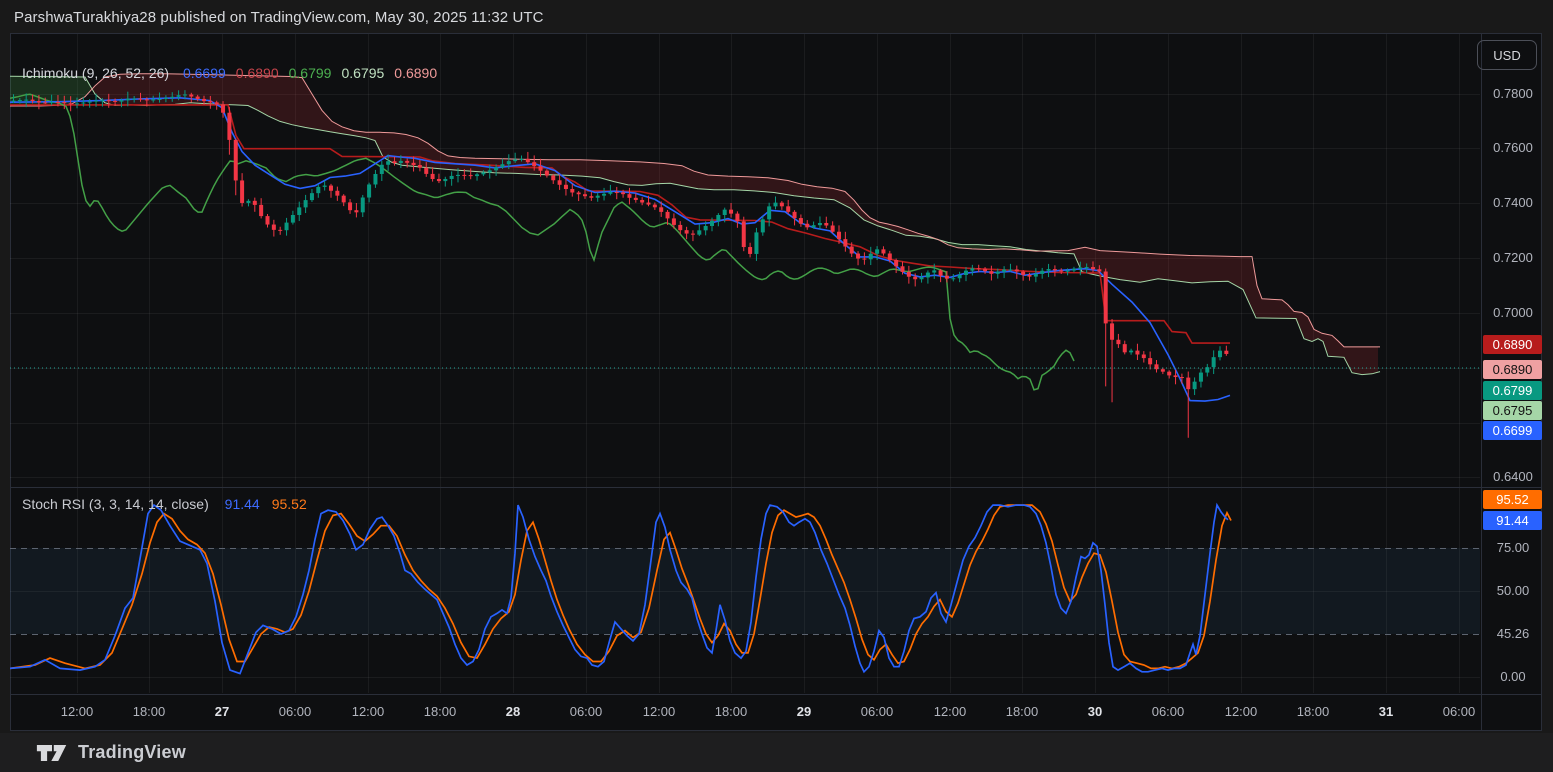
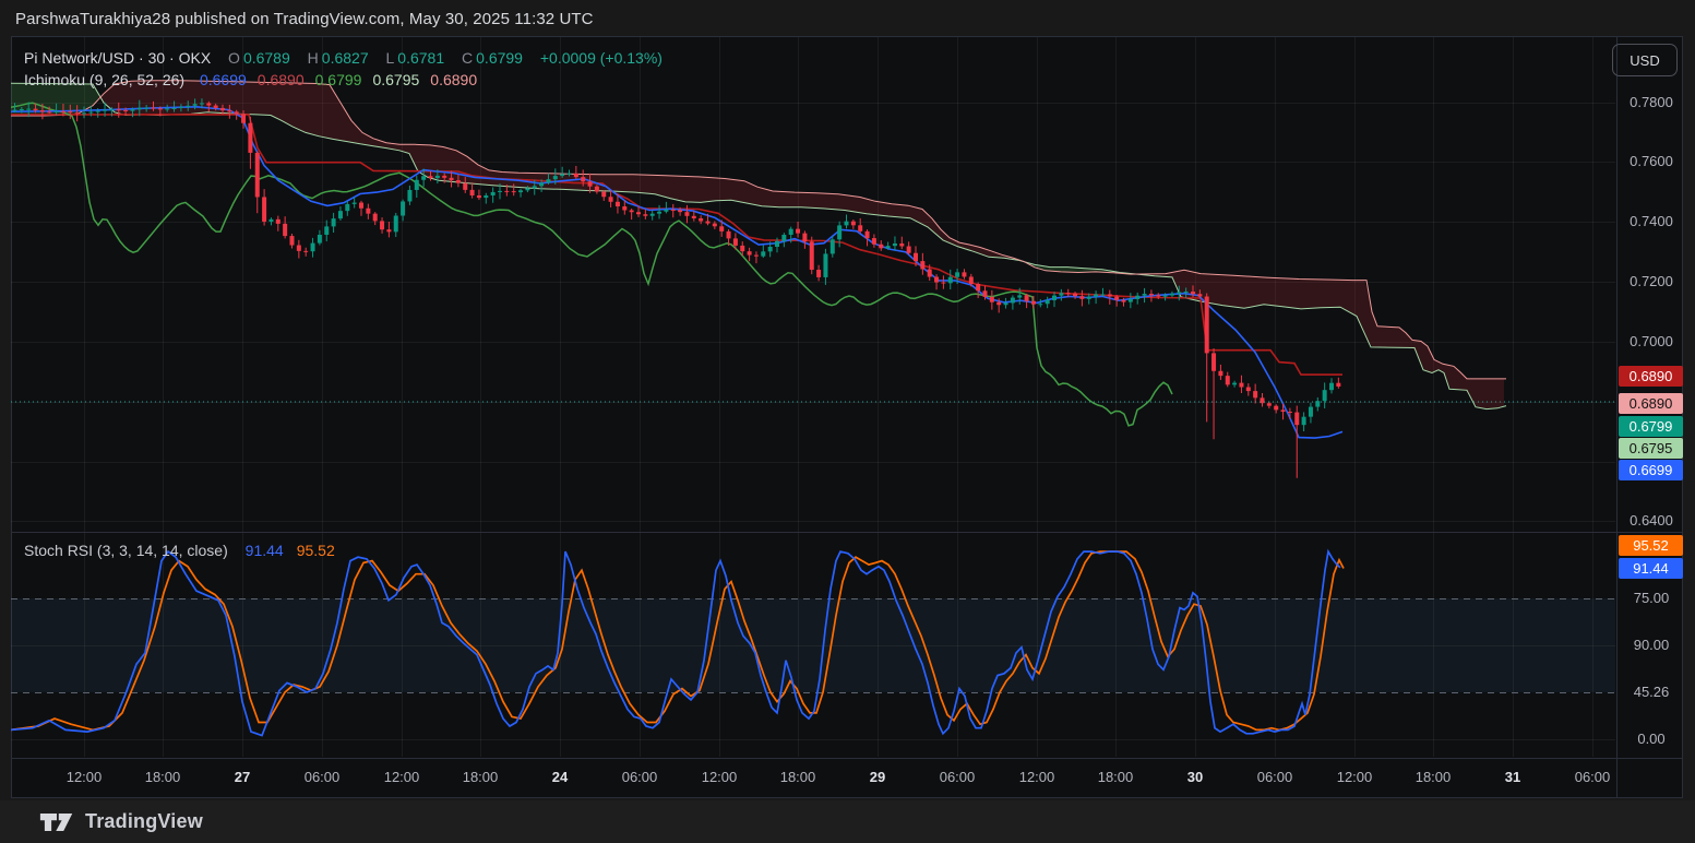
  ParshwaTurakhiya28 published on TradingView.com, May 30, 2025 11:32 UTC
+ Pi Network/USD · 30 · OKX O 0.6789 H 0.6827 L 0.6781 C 0.6799 +0.0009 (+0.13%)
  Ichimoku (9, 26, 52, 26) 0.6699 0.6890 0.6799 0.6795 0.6890
  Stoch RSI (3, 3, 14, 14, close) 91.44 95.52
  USD
  0.7800
  0.7600
  0.7400
  0.7200
  0.7000
  0.6400
  75.00
- 50.00
+ 90.00
  45.26
  0.00
  12:00
  18:00
  27
  06:00
  12:00
  18:00
- 28
+ 24
  06:00
  12:00
  18:00
  29
  06:00
  12:00
  18:00
  30
  06:00
  12:00
  18:00
  31
  06:00
  0.6890
  0.6890
  0.6799
  0.6795
  0.6699
  95.52
  91.44
  TradingView
